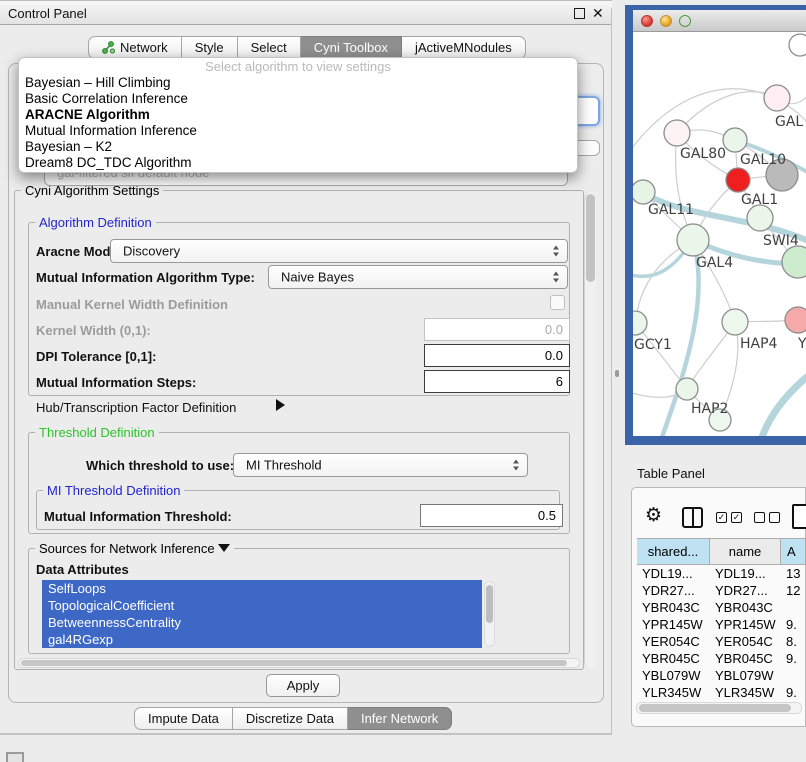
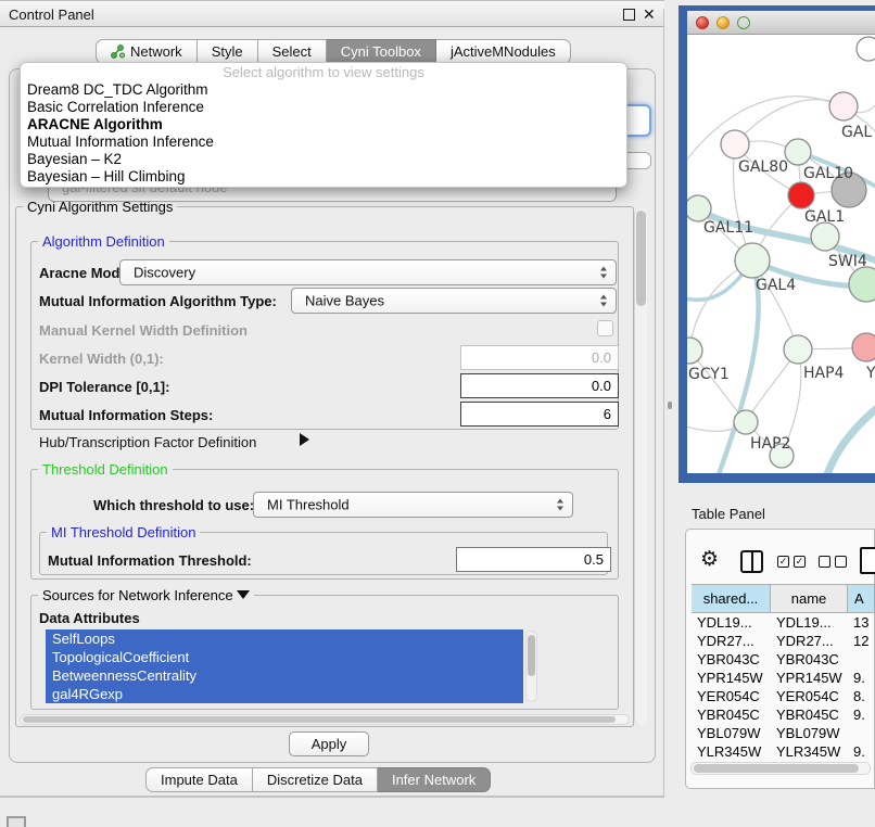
  Control Panel
  ✕
  Network
  Style
  Select
  Cyni Toolbox
  jActiveMNodules
  Select algorithm to view settings
- Bayesian – Hill Climbing
+ Dream8 DC_TDC Algorithm
  Basic Correlation Inference
  ARACNE Algorithm
  Mutual Information Inference
  Bayesian – K2
- Dream8 DC_TDC Algorithm
+ Bayesian – Hill Climbing
  Cyni Algorithm Settings
  Algorithm Definition
  Aracne Mod
  Discovery
  Mutual Information Algorithm Type:
  Naive Bayes
  Manual Kernel Width Definition
  Kernel Width (0,1):
  0.0
  DPI Tolerance [0,1]:
  0.0
  Mutual Information Steps:
  6
  Hub/Transcription Factor Definition
  Threshold Definition
  Which threshold to use:
  MI Threshold
  MI Threshold Definition
  Mutual Information Threshold:
  0.5
  Sources for Network Inference
  Data Attributes
  SelfLoops
  TopologicalCoefficient
  BetweennessCentrality
  gal4RGexp
  Apply
  Impute Data
  Discretize Data
  Infer Network
  GAL80
  GAL10
  GAL
  GAL11
  GAL1
  SWI4
  GAL4
  GCY1
  HAP4
  Y
  HAP2
  Table Panel
  ⚙
  ✓
  ✓
  shared...
  name
  A
  YDL19...
  YDL19...
  13
  YDR27...
  YDR27...
  12
  YBR043C
  YBR043C
  YPR145W
  YPR145W
  9.
  YER054C
  YER054C
  8.
  YBR045C
  YBR045C
  9.
  YBL079W
  YBL079W
  YLR345W
  YLR345W
  9.
